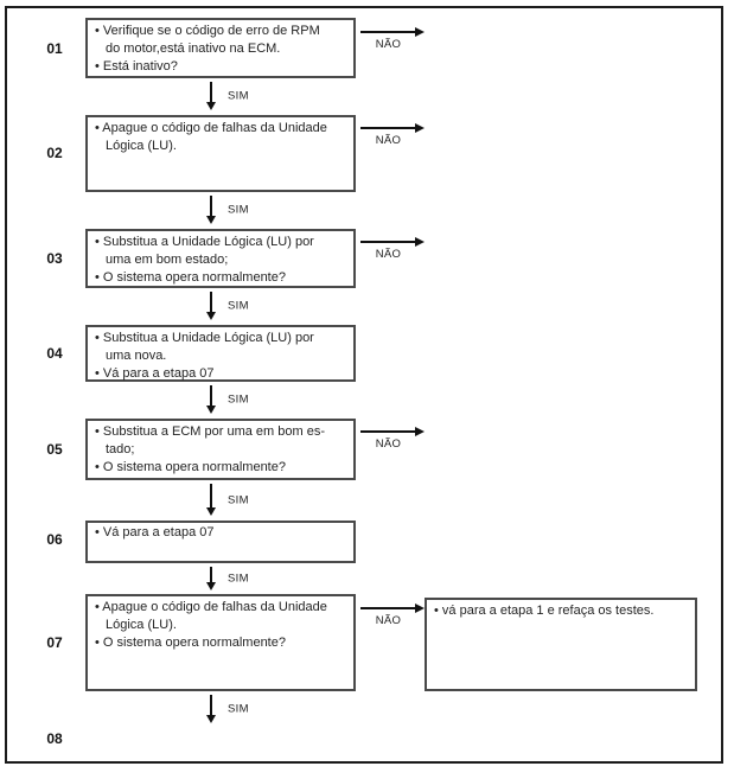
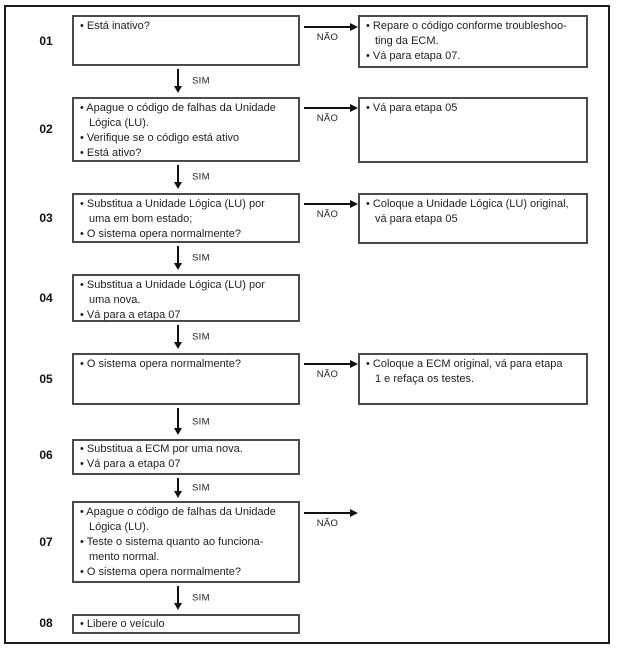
  01
- • Verifique se o código de erro de RPM
- do motor,está inativo na ECM.
  • Está inativo?
  NÃO
+ • Repare o código conforme troubleshoo-
+ ting da ECM.
+ • Vá para etapa 07.
  SIM
  02
  • Apague o código de falhas da Unidade
  Lógica (LU).
+ • Verifique se o código está ativo
+ • Está ativo?
  NÃO
+ • Vá para etapa 05
  SIM
  03
  • Substitua a Unidade Lógica (LU) por
  uma em bom estado;
  • O sistema opera normalmente?
  NÃO
+ • Coloque a Unidade Lógica (LU) original,
+ vá para etapa 05
  SIM
  04
  • Substitua a Unidade Lógica (LU) por
  uma nova.
  • Vá para a etapa 07
  SIM
  05
- • Substitua a ECM por uma em bom es-
- tado;
  • O sistema opera normalmente?
  NÃO
+ • Coloque a ECM original, vá para etapa
+ 1 e refaça os testes.
  SIM
  06
+ • Substitua a ECM por uma nova.
  • Vá para a etapa 07
  SIM
  07
  • Apague o código de falhas da Unidade
  Lógica (LU).
+ • Teste o sistema quanto ao funciona-
+ mento normal.
  • O sistema opera normalmente?
  NÃO
- • vá para a etapa 1 e refaça os testes.
  SIM
  08
+ • Libere o veículo
